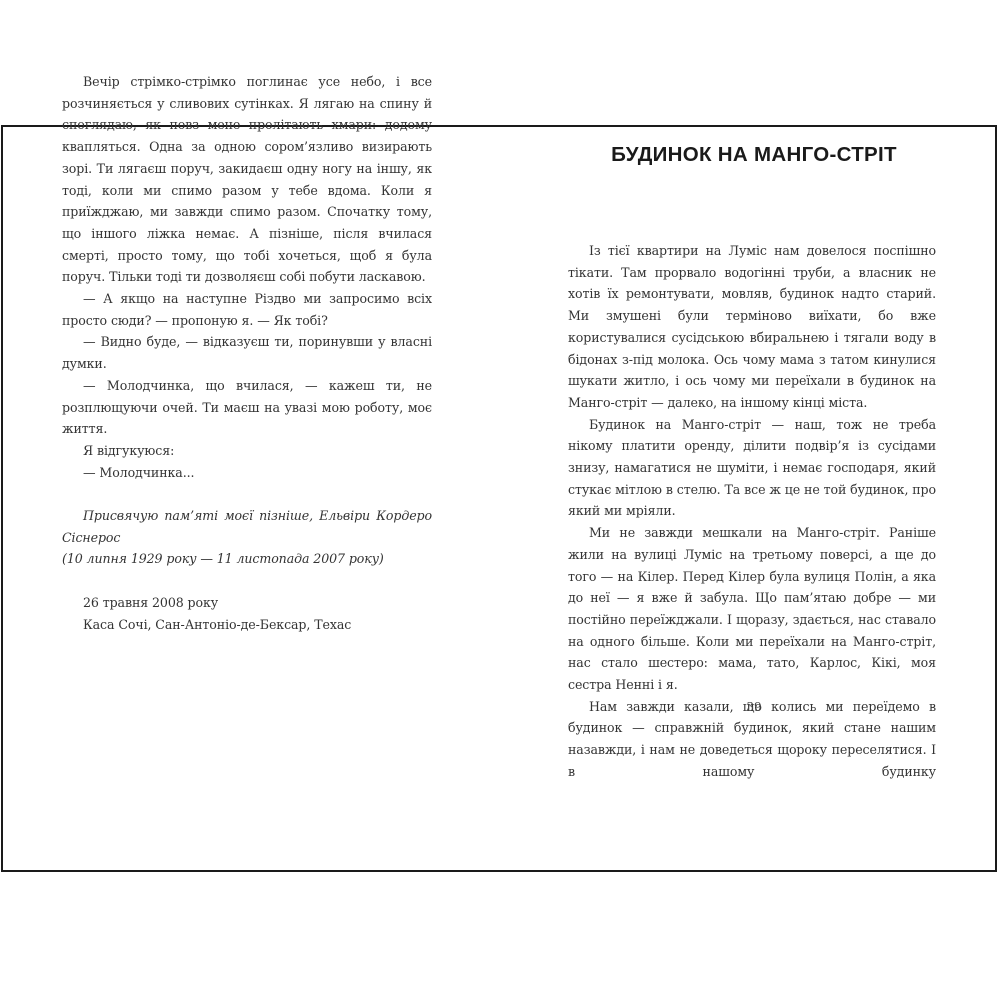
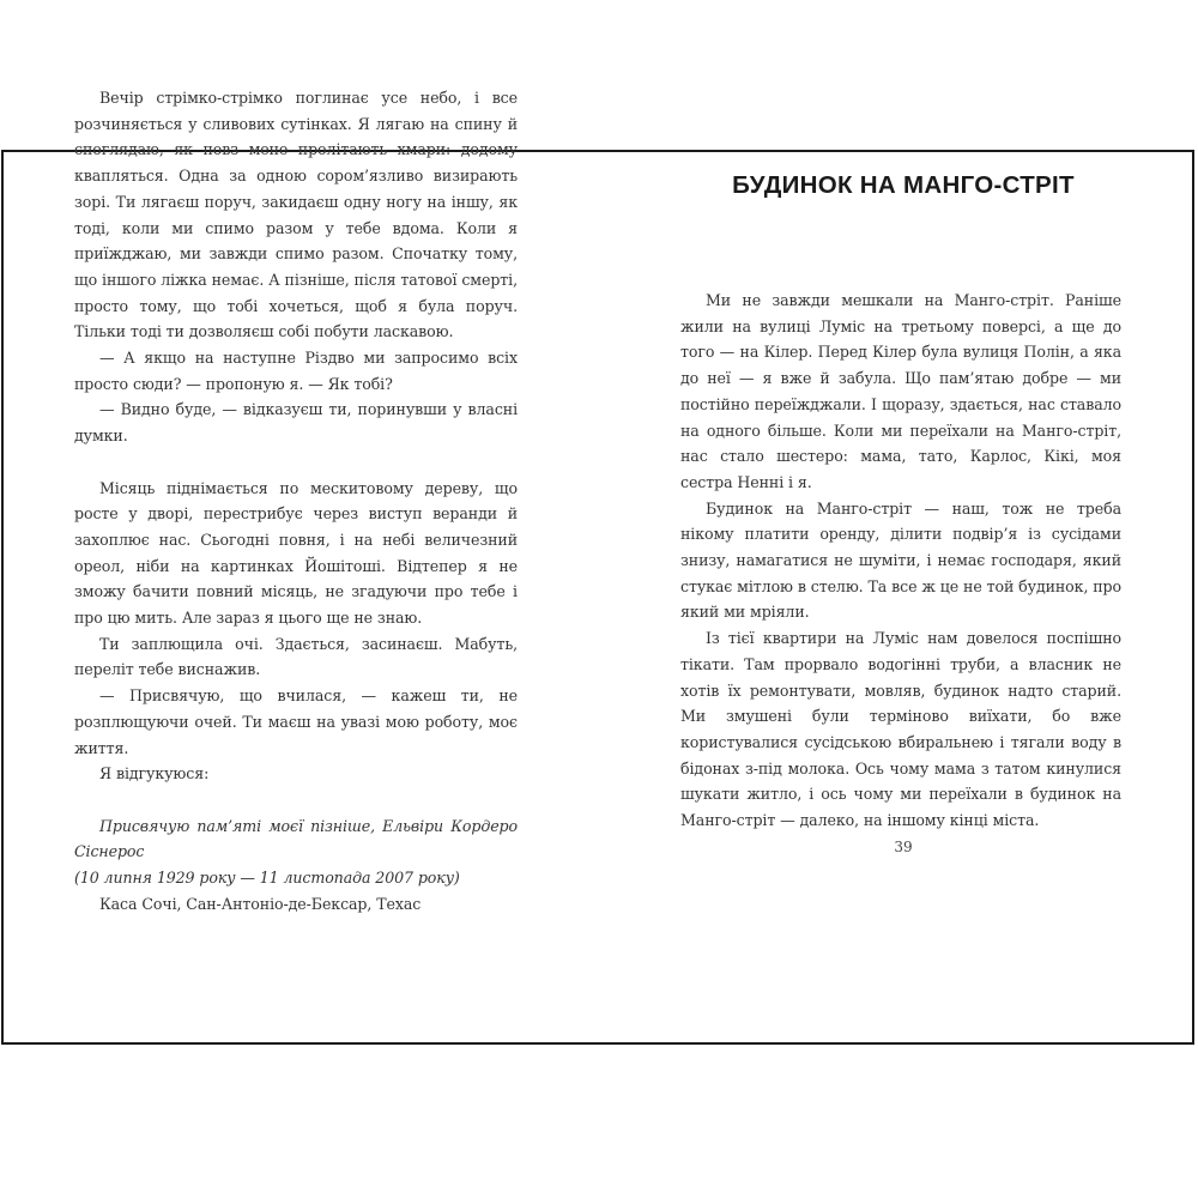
- Вечір стрімко-стрімко поглинає усе небо, і все розчиняється у сливових сутінках. Я лягаю на спину й споглядаю, як повз мене пролітають хмари: додому кваплятьcя. Одна за одною сором’язливо визирають зорі. Ти лягаєш поруч, закидаєш одну ногу на іншу, як тоді, коли ми спимо разом у тебе вдома. Коли я приїжджаю, ми завжди спимо разом. Спочатку тому, що іншого ліжка немає. А пізніше, після вчилася смерті, просто тому, що тобі хочеться, щоб я була поруч. Тільки тоді ти дозволяєш собі побути ласкавою.
+ Вечір стрімко-стрімко поглинає усе небо, і все розчиняється у сливових сутінках. Я лягаю на спину й споглядаю, як повз мене пролітають хмари: додому кваплятьcя. Одна за одною сором’язливо визирають зорі. Ти лягаєш поруч, закидаєш одну ногу на іншу, як тоді, коли ми спимо разом у тебе вдома. Коли я приїжджаю, ми завжди спимо разом. Спочатку тому, що іншого ліжка немає. А пізніше, після татової смерті, просто тому, що тобі хочеться, щоб я була поруч. Тільки тоді ти дозволяєш собі побути ласкавою.
  — А якщо на наступне Різдво ми запросимо всіх просто сюди? — пропоную я. — Як тобі?
  — Видно буде, — відказуєш ти, поринувши у власні думки.
+ Місяць піднімається по мескитовому дереву, що росте у дворі, перестрибує через виступ веранди й захоплює нас. Сьогодні повня, і на небі величезний ореол, ніби на картинках Йошітоші. Відтепер я не зможу бачити повний місяць, не згадуючи про тебе і про цю мить. Але зараз я цього ще не знаю.
+ Ти заплющила очі. Здається, засинаєш. Мабуть, переліт тебе виснажив.
- — Молодчинка, що вчилася, — кажеш ти, не розплющуючи очей. Ти маєш на увазі мою роботу, моє життя.
+ — Присвячую, що вчилася, — кажеш ти, не розплющуючи очей. Ти маєш на увазі мою роботу, моє життя.
  Я відгукуюся:
- — Молодчинка...
  Присвячую пам’яті моєї пізніше, Ельвіри Кордеро Сіснерос
  (10 липня 1929 року — 11 листопада 2007 року)
- 26 травня 2008 року
  Каса Сочі, Сан-Антоніо-де-Бексар, Техас
  БУДИНОК НА МАНГО-СТРІТ
- Із тієї квартири на Луміс нам довелося поспішно тікати. Там прорвало водогінні труби, а власник не хотів їх ремонтувати, мовляв, будинок надто старий. Ми змушені були терміново виїхати, бо вже користувалися сусідською вбиральнею і тягали воду в бідонах з-під молока. Ось чому мама з татом кинулися шукати житло, і ось чому ми переїхали в будинок на Манго-стріт — далеко, на іншому кінці міста.
+ Ми не завжди мешкали на Манго-стріт. Раніше жили на вулиці Луміс на третьому поверсі, а ще до того — на Кілер. Перед Кілер була вулиця Полін, а яка до неї — я вже й забула. Що пам’ятаю добре — ми постійно переїжджали. І щоразу, здається, нас ставало на одного більше. Коли ми переїхали на Манго-стріт, нас стало шестеро: мама, тато, Карлос, Кікі, моя сестра Ненні і я.
  Будинок на Манго-стріт — наш, тож не треба нікому платити оренду, ділити подвір’я із сусідами знизу, намагатися не шуміти, і немає господаря, який стукає мітлою в стелю. Та все ж це не той будинок, про який ми мріяли.
- Ми не завжди мешкали на Манго-стріт. Раніше жили на вулиці Луміс на третьому поверсі, а ще до того — на Кілер. Перед Кілер була вулиця Полін, а яка до неї — я вже й забула. Що пам’ятаю добре — ми постійно переїжджали. І щоразу, здається, нас ставало на одного більше. Коли ми переїхали на Манго-стріт, нас стало шестеро: мама, тато, Карлос, Кікі, моя сестра Ненні і я.
+ Із тієї квартири на Луміс нам довелося поспішно тікати. Там прорвало водогінні труби, а власник не хотів їх ремонтувати, мовляв, будинок надто старий. Ми змушені були терміново виїхати, бо вже користувалися сусідською вбиральнею і тягали воду в бідонах з-під молока. Ось чому мама з татом кинулися шукати житло, і ось чому ми переїхали в будинок на Манго-стріт — далеко, на іншому кінці міста.
- Нам завжди казали, що колись ми переїдемо в будинок — справжній будинок, який стане нашим назавжди, і нам не доведеться щороку переселятися. І в нашому будинку
  39
